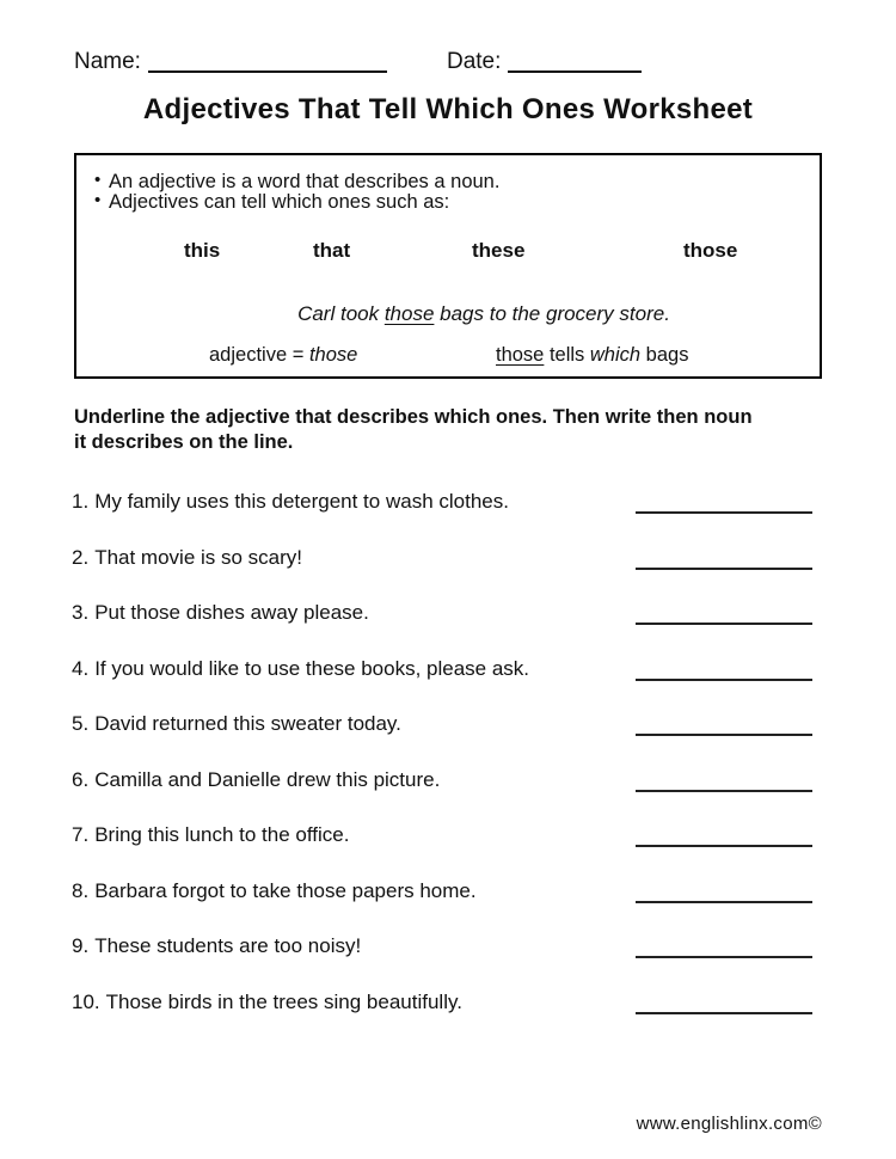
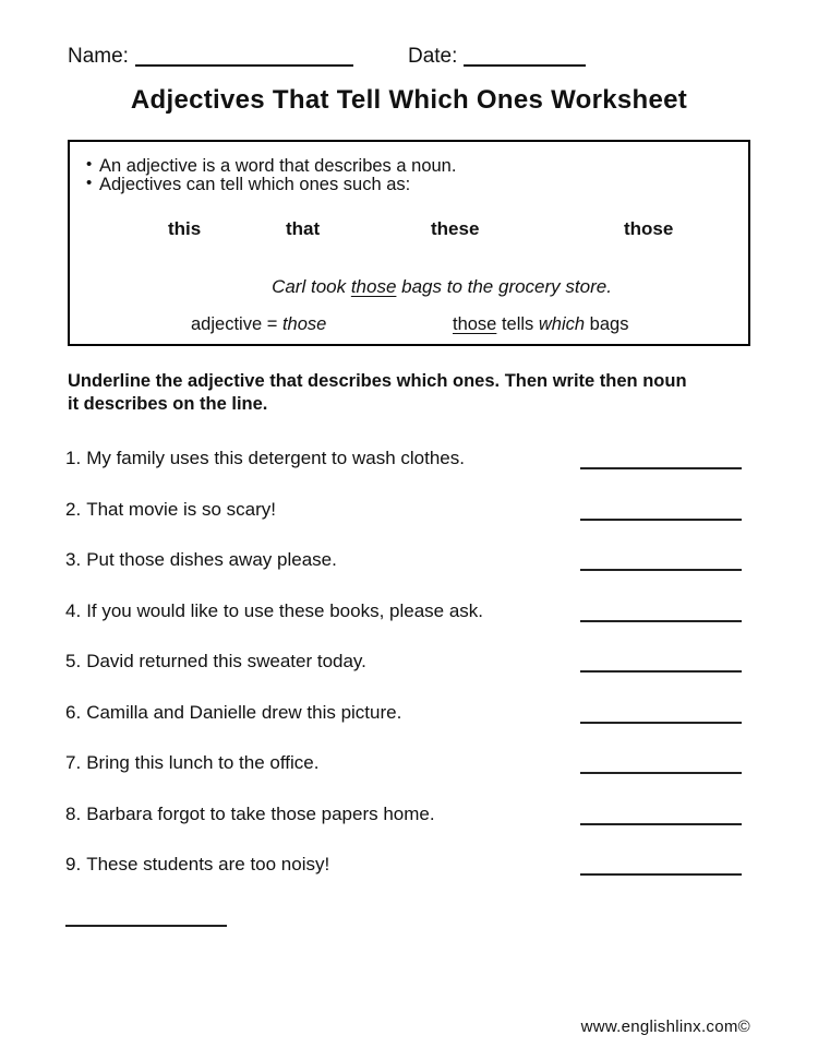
  Name: Date:
  Adjectives That Tell Which Ones Worksheet
  •
  An adjective is a word that describes a noun.
  •
  Adjectives can tell which ones such as:
  this
  that
  these
  those
  Carl took those bags to the grocery store.
  adjective = those
  those tells which bags
  Underline the adjective that describes which ones. Then write then noun
  it describes on the line.
  1. My family uses this detergent to wash clothes.
  2. That movie is so scary!
  3. Put those dishes away please.
  4. If you would like to use these books, please ask.
  5. David returned this sweater today.
  6. Camilla and Danielle drew this picture.
  7. Bring this lunch to the office.
  8. Barbara forgot to take those papers home.
  9. These students are too noisy!
- 10. Those birds in the trees sing beautifully.
  www.englishlinx.com©
